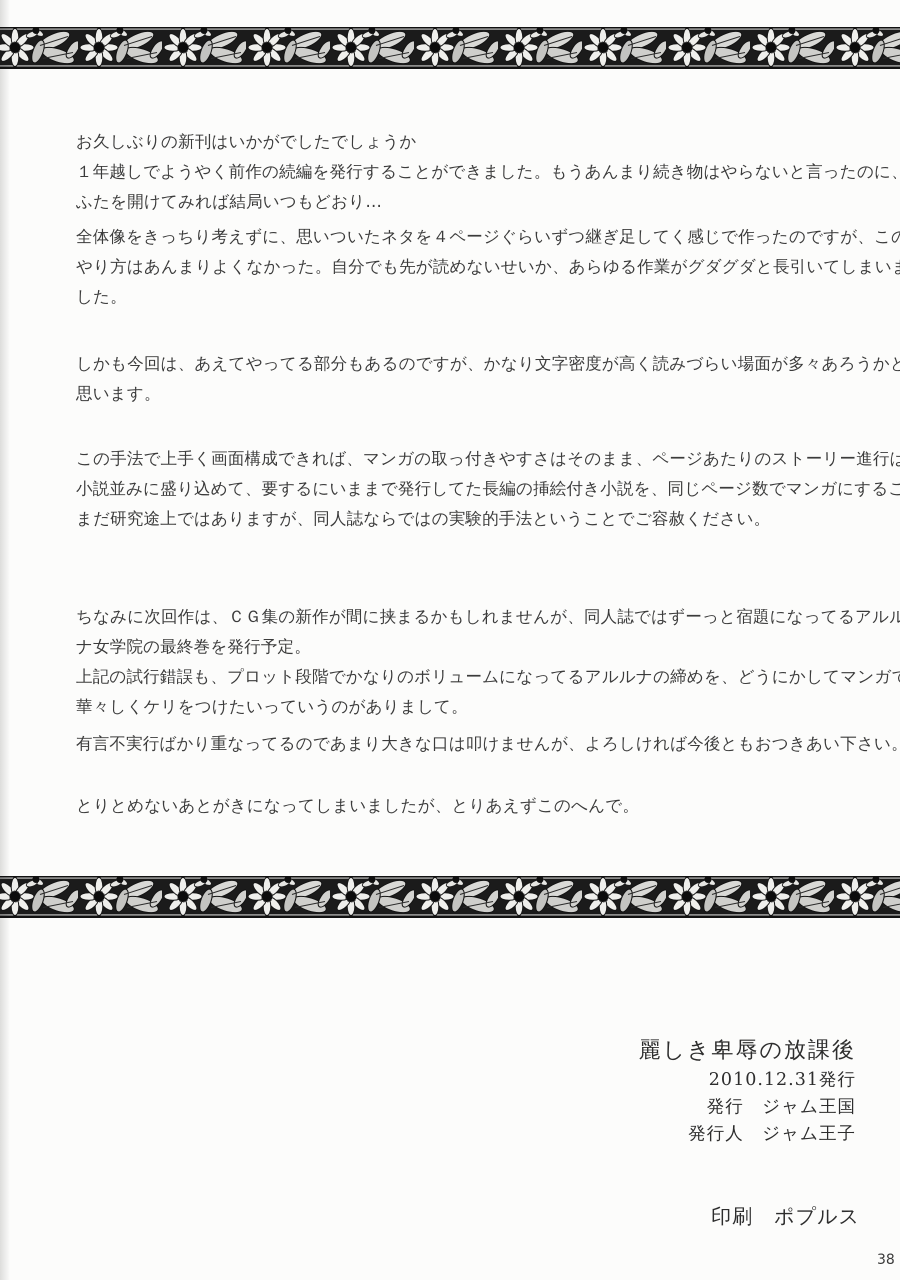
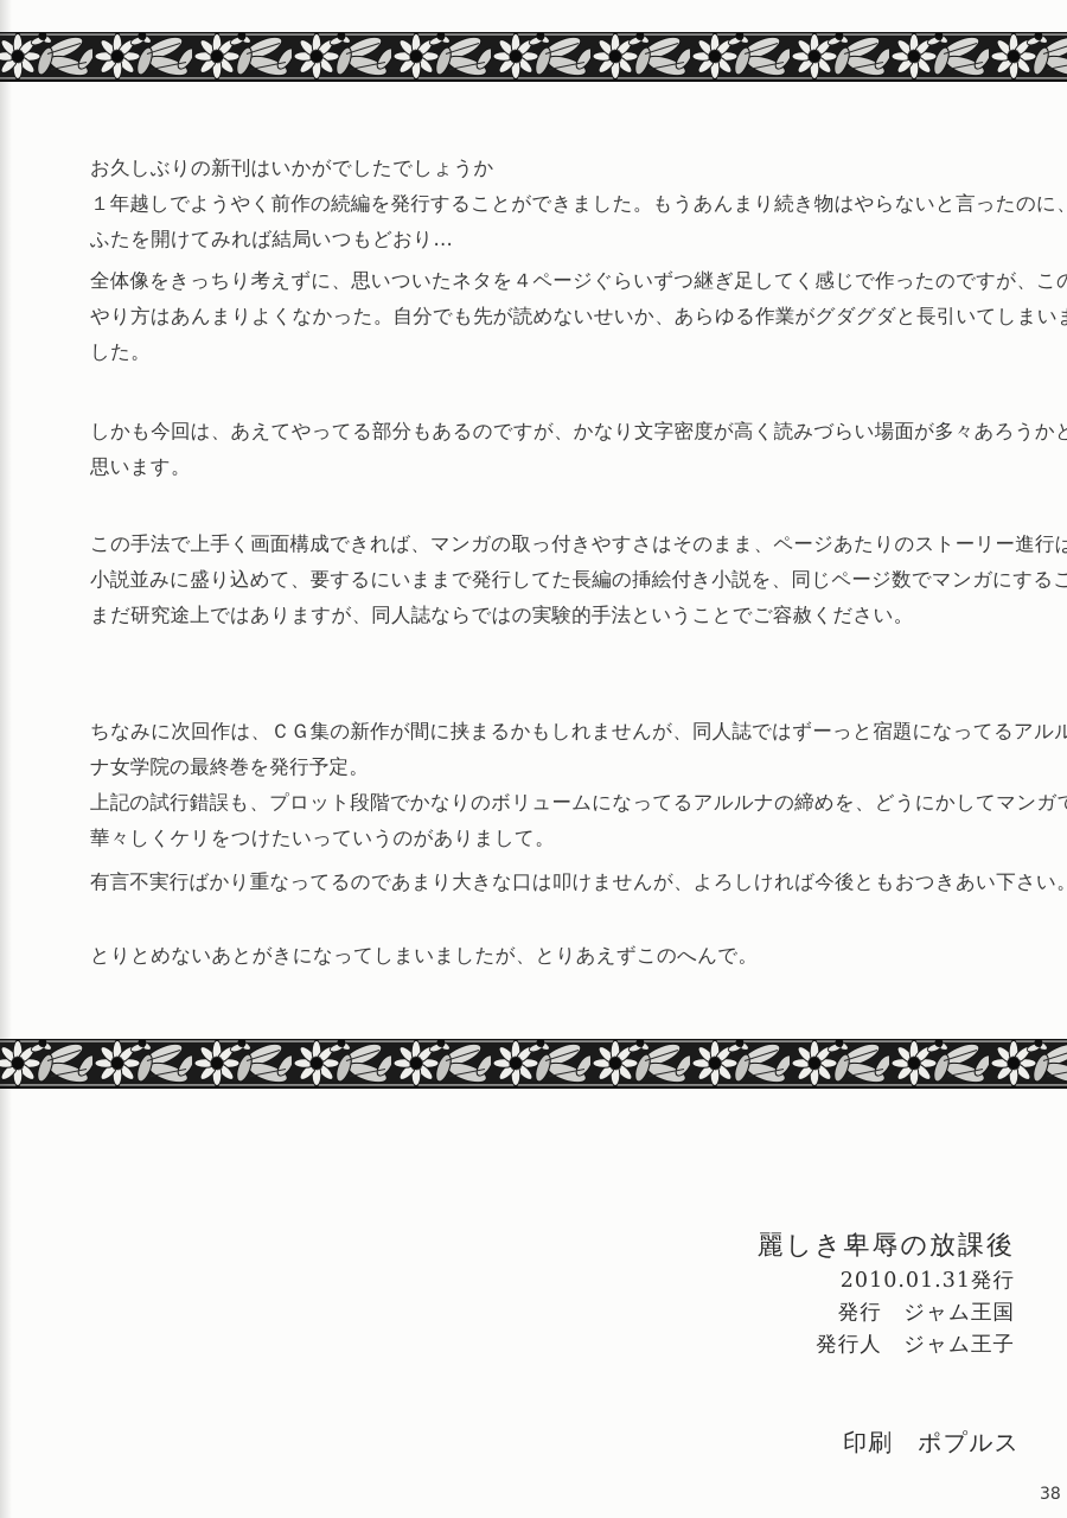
  お久しぶりの新刊はいかがでしたでしょうか
  １年越しでようやく前作の続編を発行することができました。もうあんまり続き物はやらないと言ったのに、
  ふたを開けてみれば結局いつもどおり…
  全体像をきっちり考えずに、思いついたネタを４ページぐらいずつ継ぎ足してく感じで作ったのですが、こ
  やり方はあんまりよくなかった。自分でも先が読めないせいか、あらゆる作業がグダグダと長引いてしまい
  した。
  しかも今回は、あえてやってる部分もあるのですが、かなり文字密度が高く読みづらい場面が多々あろうかと
  思います。
  この手法で上手く画面構成できれば、マンガの取っ付きやすさはそのまま、ページあたりのストーリー進行は
  小説並みに盛り込めて、要するにいままで発行してた長編の挿絵付き小説を、同じページ数でマンガにするこ
  まだ研究途上ではありますが、同人誌ならではの実験的手法ということでご容赦ください。
  ちなみに次回作は、ＣＧ集の新作が間に挟まるかもしれませんが、同人誌ではずーっと宿題になってるアルル
  ナ女学院の最終巻を発行予定。
  上記の試行錯誤も、プロット段階でかなりのボリュームになってるアルルナの締めを、どうにかしてマンガ
  華々しくケリをつけたいっていうのがありまして。
  有言不実行ばかり重なってるのであまり大きな口は叩けませんが、よろしければ今後ともおつきあい下さい。
  とりとめないあとがきになってしまいましたが、とりあえずこのへんで。
  麗しき卑辱の放課後
- 2010.12.31発行
+ 2010.01.31発行
  発行 ジャム王国
  発行人 ジャム王子
  印刷 ポプルス
  38
